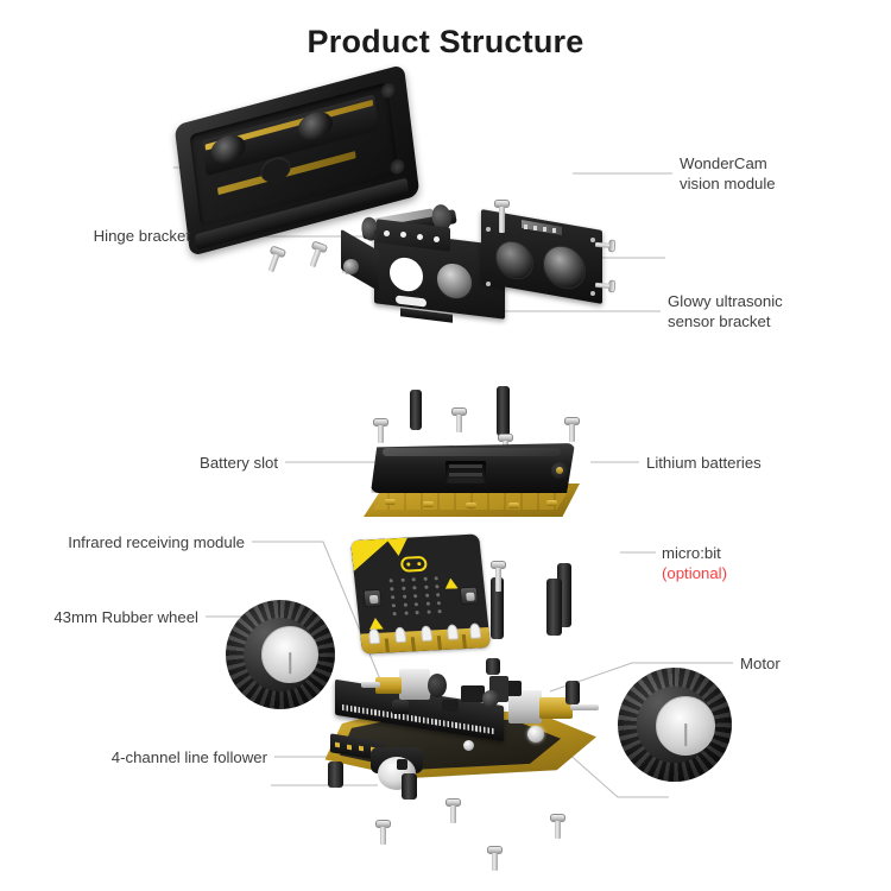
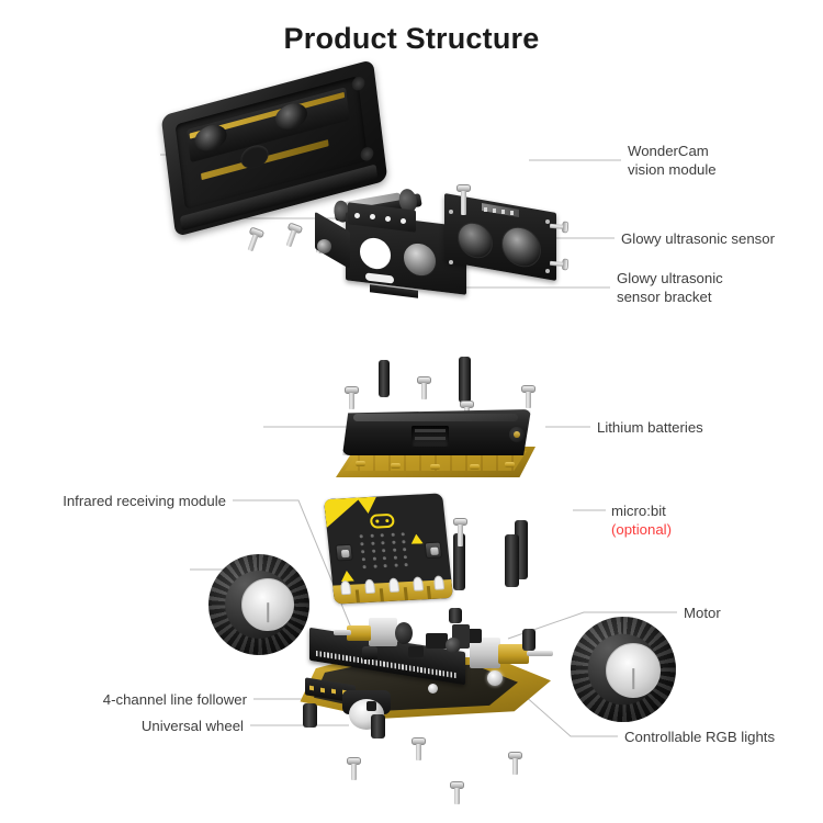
  Product Structure
- Hinge bracket
  WonderCam
  vision module
+ Glowy ultrasonic sensor
  Glowy ultrasonic
  sensor bracket
- Battery slot
  Lithium batteries
  Infrared receiving module
  micro:bit
  (optional)
- 43mm Rubber wheel
  Motor
  4-channel line follower
+ Universal wheel
+ Controllable RGB lights
